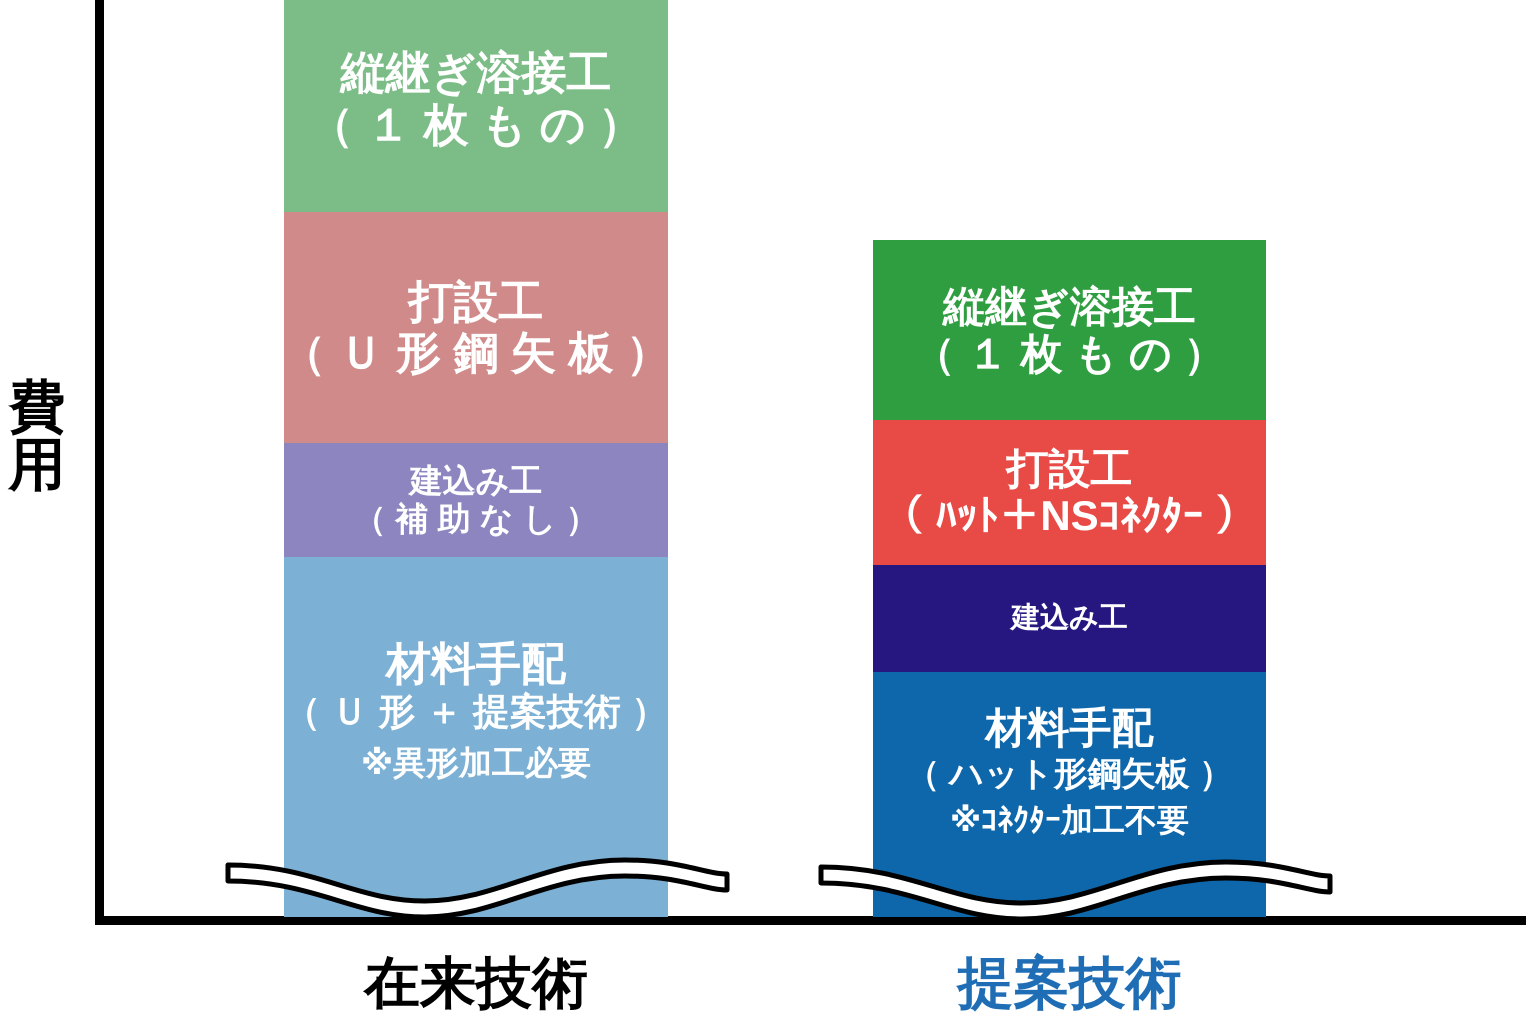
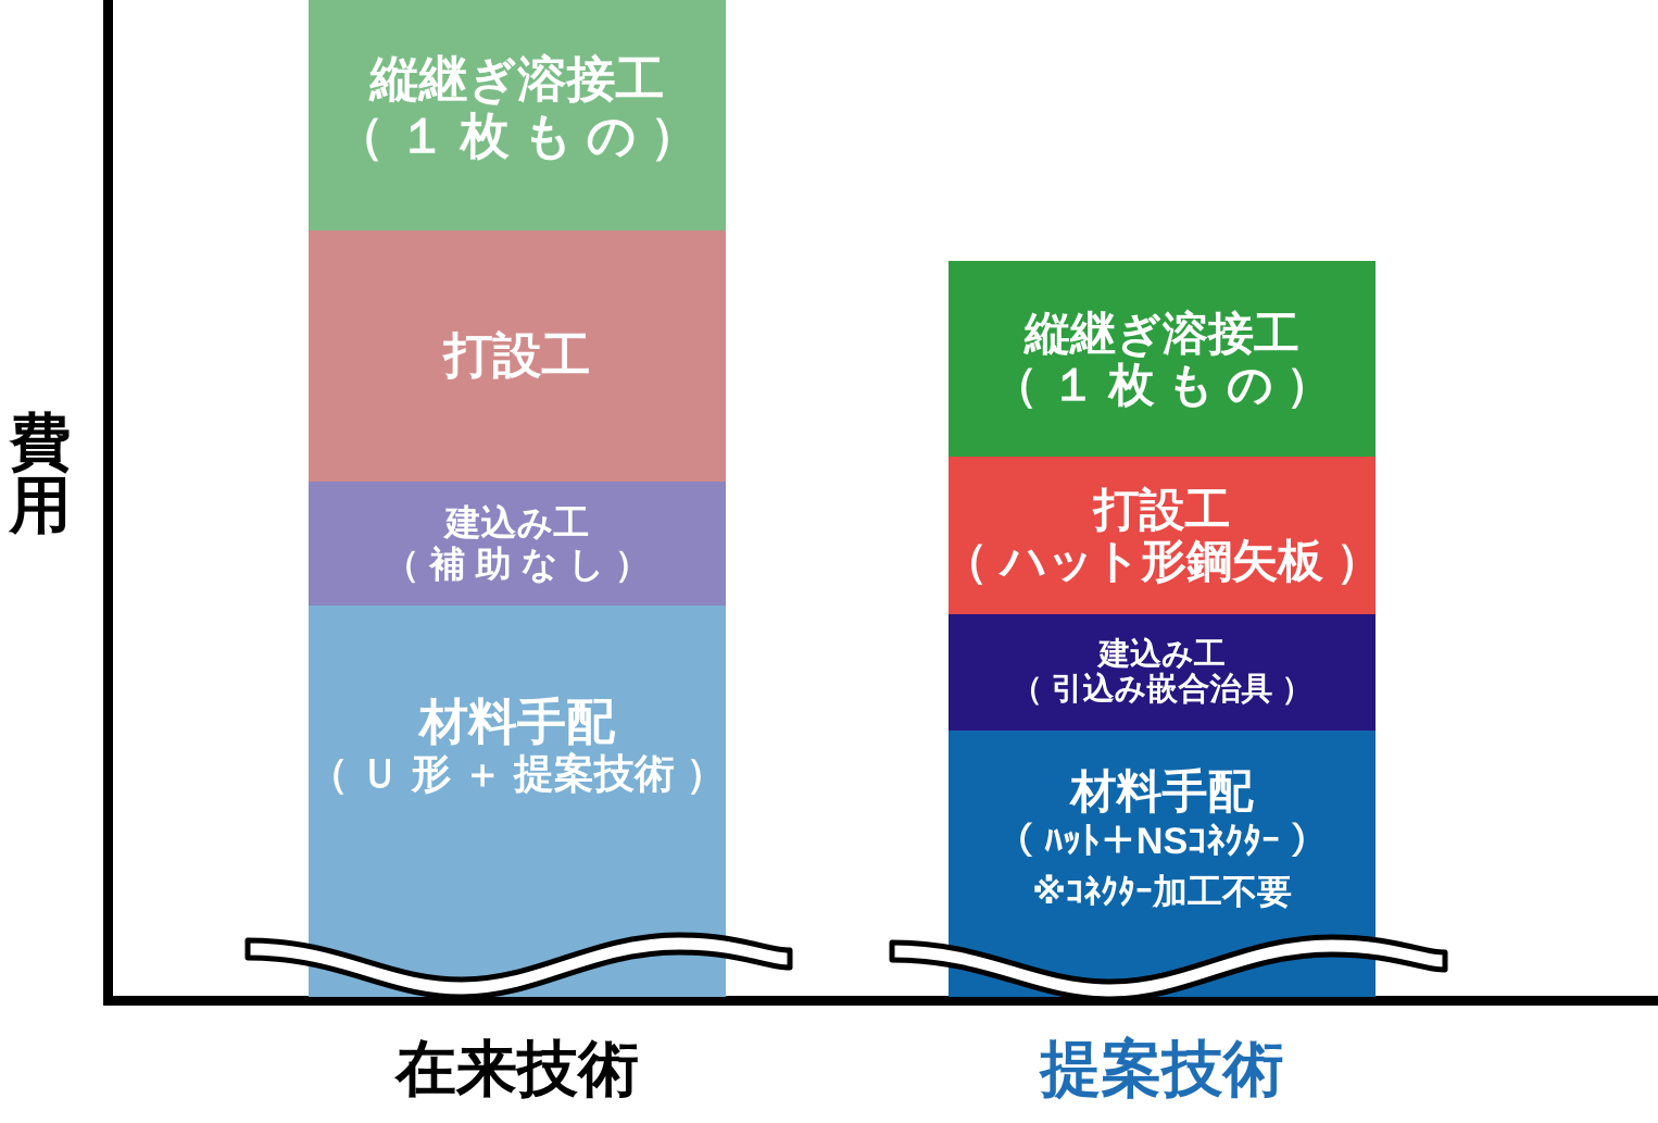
  費
  用
  縦継ぎ溶接工
  （ １ 枚 も の ）
  打設工
- （ Ｕ 形 鋼 矢 板 ）
  建込み工
  （ 補 助 な し ）
  材料手配
  （ Ｕ 形 ＋ 提案技術 ）
- ※異形加工必要
  縦継ぎ溶接工
  （ １ 枚 も の ）
  打設工
- （ ﾊｯﾄ＋NSｺﾈｸﾀｰ ）
+ （ ハット形鋼矢板 ）
  建込み工
+ （ 引込み嵌合治具 ）
  材料手配
- （ ハット形鋼矢板 ）
+ （ ﾊｯﾄ＋NSｺﾈｸﾀｰ ）
  ※ｺﾈｸﾀｰ加工不要
  在来技術
  提案技術
